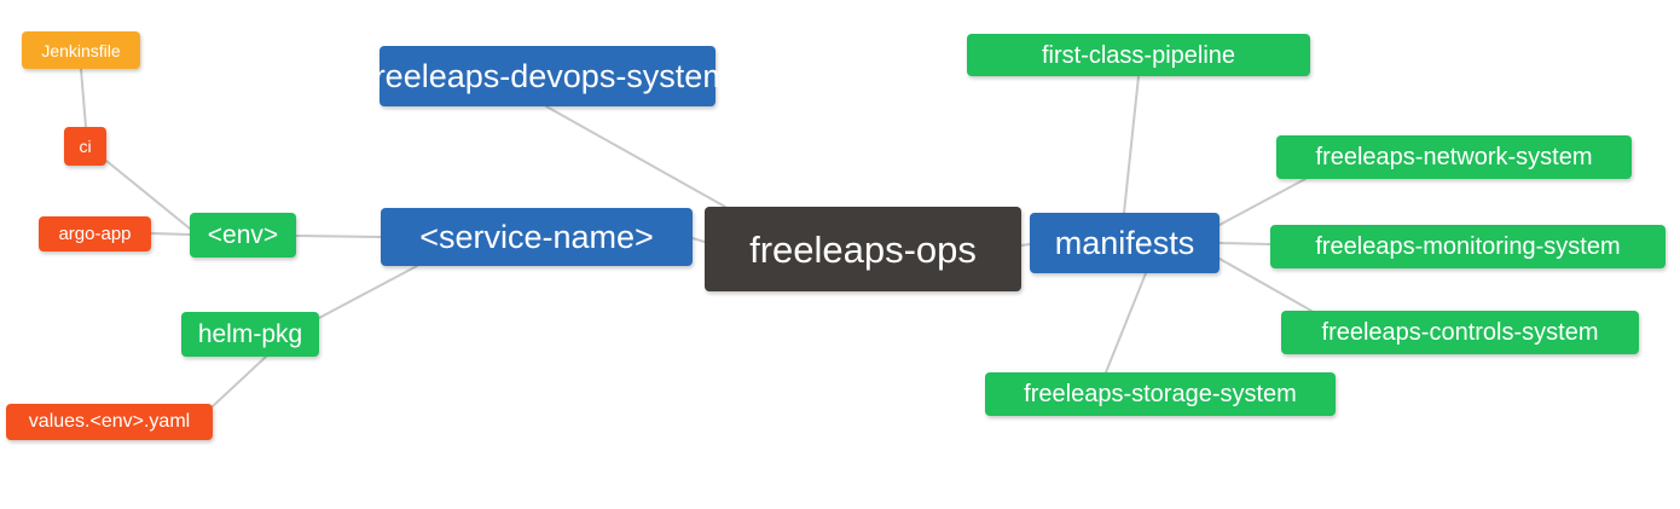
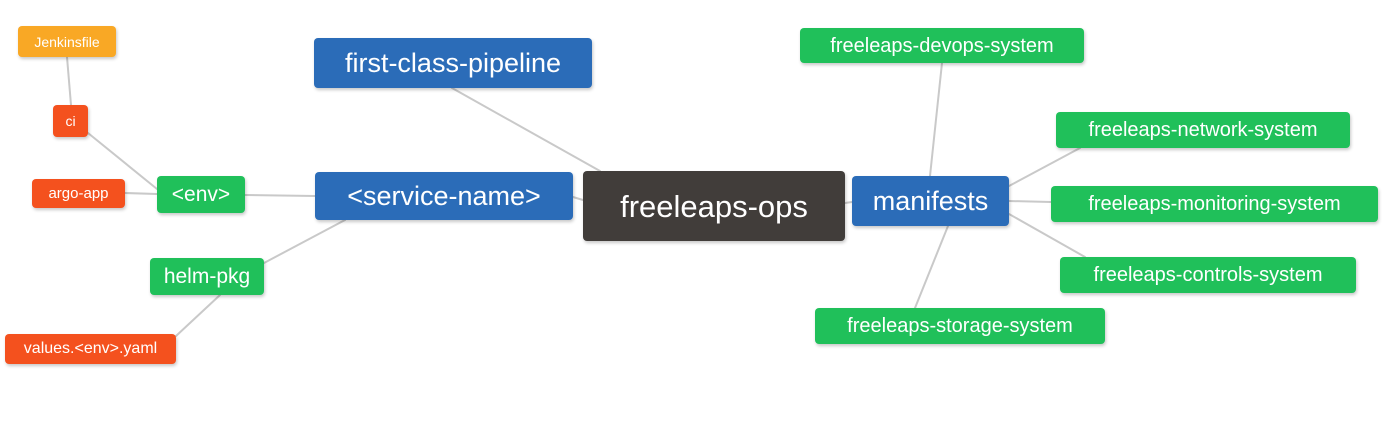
  Jenkinsfile
  ci
  argo-app
  <env>
  helm-pkg
  values.<env>.yaml
- freeleaps-devops-system
+ first-class-pipeline
  <service-name>
  freeleaps-ops
  manifests
- first-class-pipeline
+ freeleaps-devops-system
  freeleaps-network-system
  freeleaps-monitoring-system
  freeleaps-controls-system
  freeleaps-storage-system
